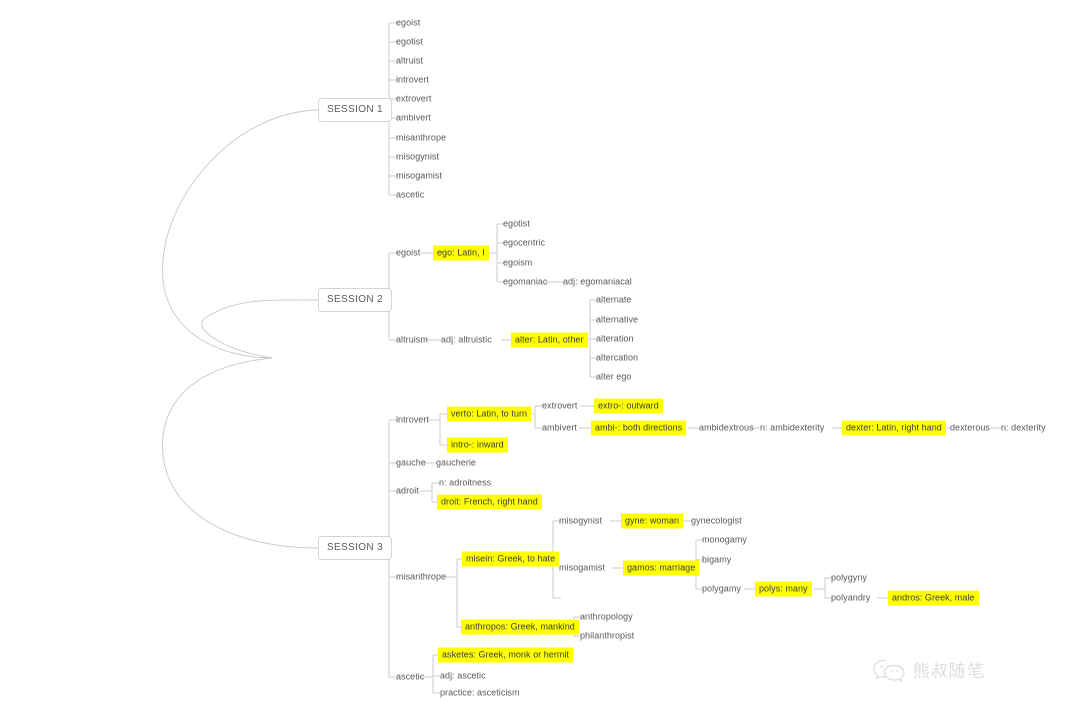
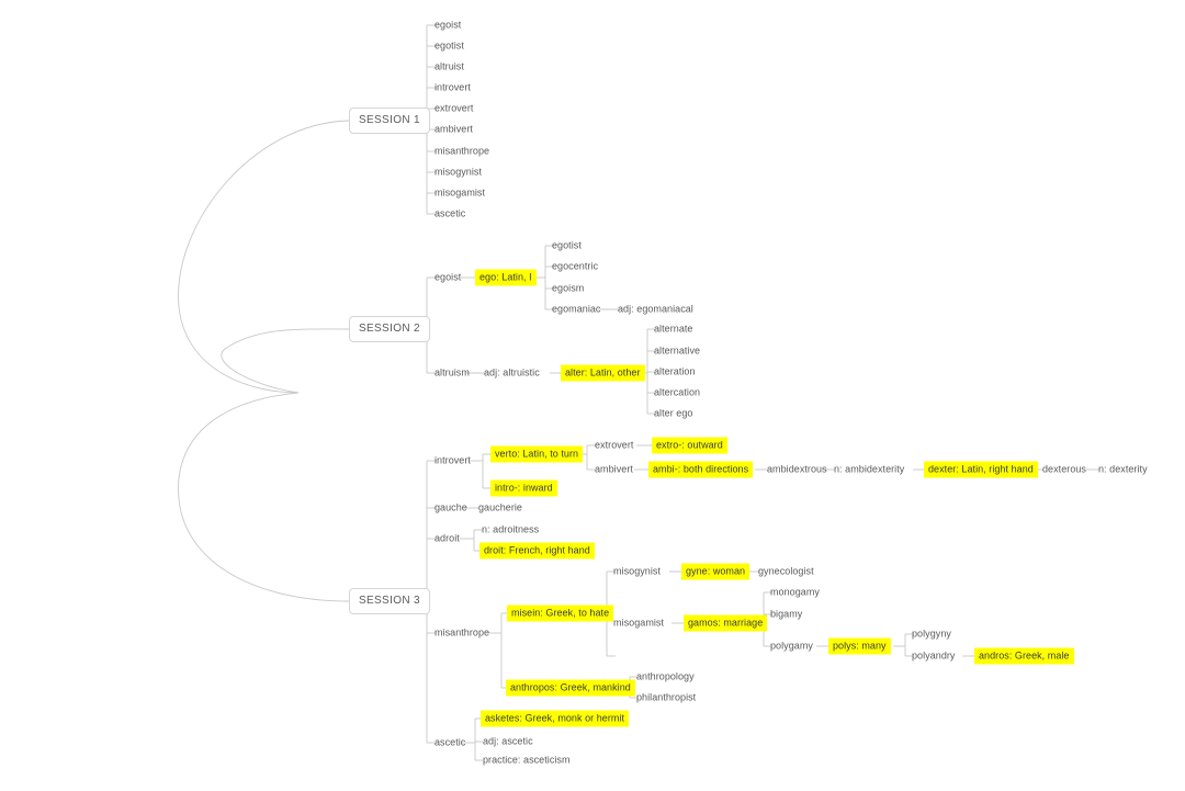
  SESSION 1
  SESSION 2
  SESSION 3
  egoist
  egotist
  altruist
  introvert
  extrovert
  ambivert
  misanthrope
  misogynist
  misogamist
  ascetic
  egoist
  ego: Latin, I
  egotist
  egocentric
  egoism
  egomaniac
  adj: egomaniacal
  altruism
  adj: altruistic
  alter: Latin, other
  alternate
  alternative
  alteration
  altercation
  alter ego
  introvert
  verto: Latin, to turn
  intro-: inward
  extrovert
  extro-: outward
  ambivert
  ambi-: both directions
  ambidextrous
  n: ambidexterity
  dexter: Latin, right hand
  dexterous
  n: dexterity
  gauche
  gaucherie
  adroit
  n: adroitness
  droit: French, right hand
  misanthrope
  misein: Greek, to hate
  misogynist
  gyne: woman
  gynecologist
  misogamist
  gamos: marriage
  monogamy
  bigamy
  polygamy
  polys: many
  polygyny
  polyandry
  andros: Greek, male
  anthropos: Greek, mankind
  anthropology
  philanthropist
  ascetic
  asketes: Greek, monk or hermit
  adj: ascetic
  practice: asceticism
- 熊叔随笔
